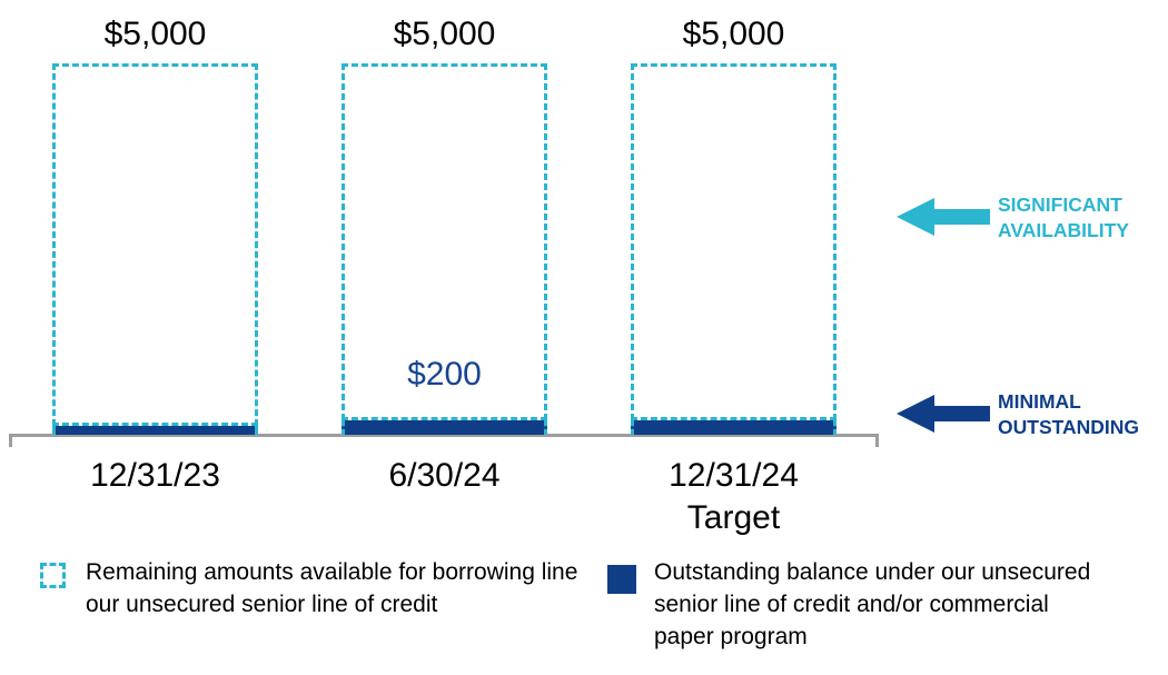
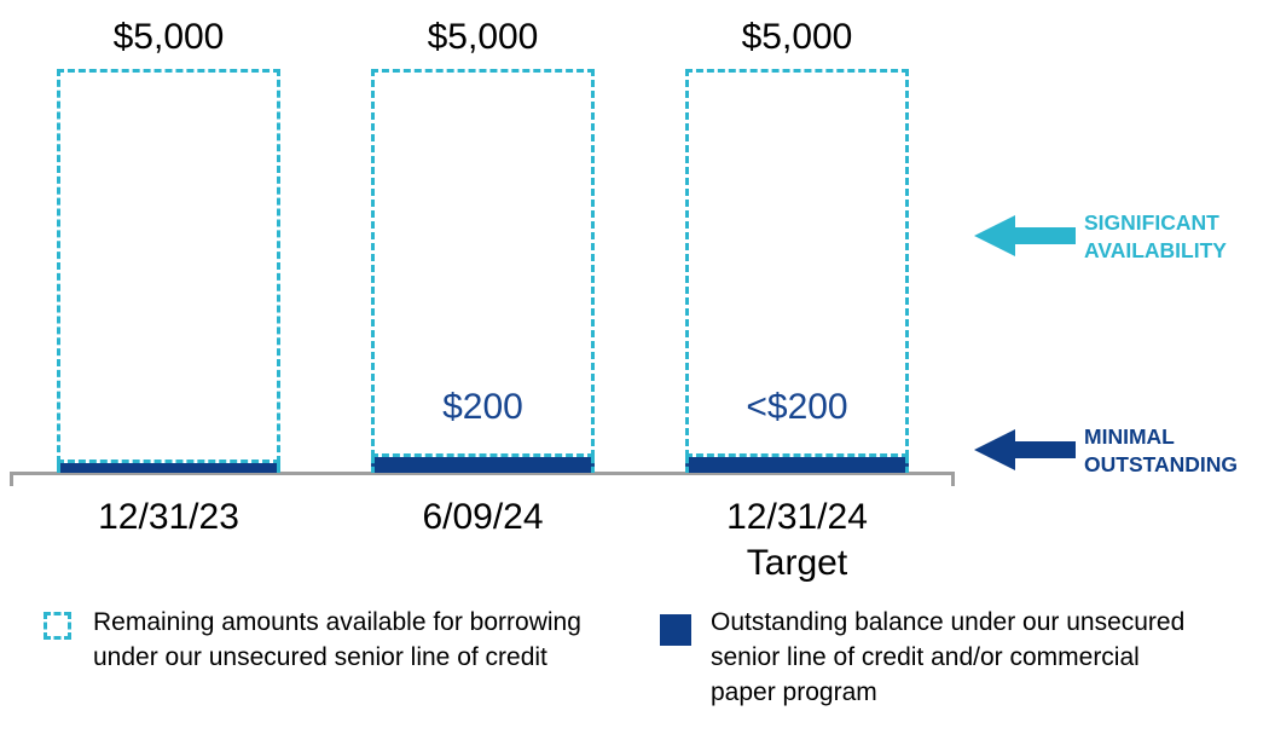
  $5,000
  $5,000
  $5,000
  $200
+ <$200
  12/31/23
- 6/30/24
+ 6/09/24
  12/31/24
  Target
  SIGNIFICANT AVAILABILITY
  MINIMAL OUTSTANDING
- Remaining amounts available for borrowing line our unsecured senior line of credit
+ Remaining amounts available for borrowing under our unsecured senior line of credit
  Outstanding balance under our unsecured senior line of credit and/or commercial paper program
